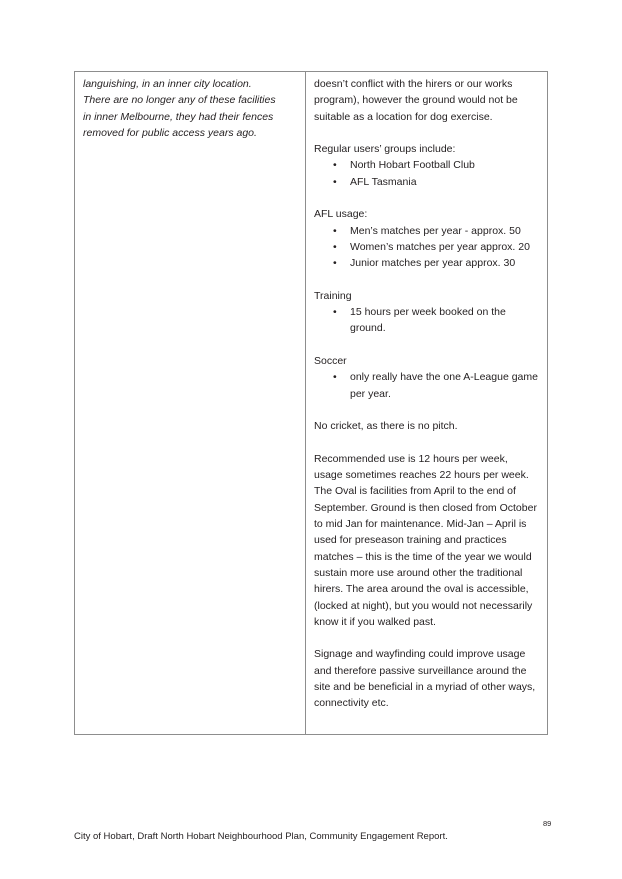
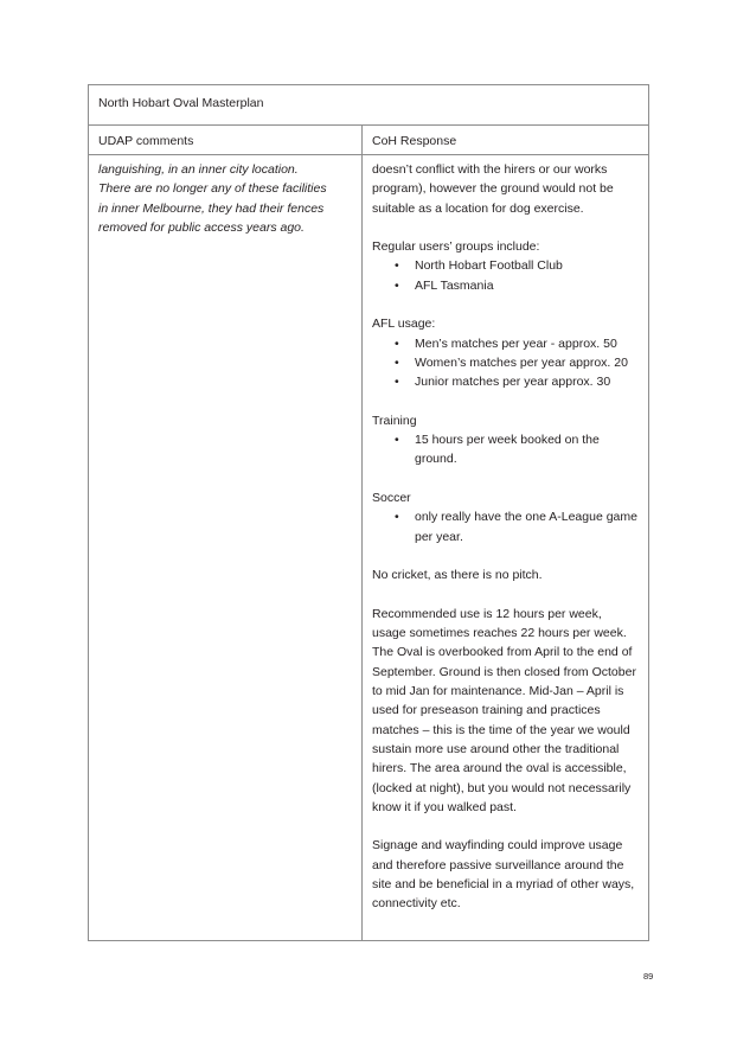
+ North Hobart Oval Masterplan
+ UDAP comments	CoH Response
- languishing, in an inner city location. There are no longer any of these facilities in inner Melbourne, they had their fences removed for public access years ago.	doesn’t conflict with the hirers or our works program), however the ground would not be suitable as a location for dog exercise. Regular users’ groups include: North Hobart Football Club AFL Tasmania AFL usage: Men’s matches per year - approx. 50 Women’s matches per year approx. 20 Junior matches per year approx. 30 Training 15 hours per week booked on the ground. Soccer only really have the one A-League game per year. No cricket, as there is no pitch. Recommended use is 12 hours per week, usage sometimes reaches 22 hours per week. The Oval is facilities from April to the end of September. Ground is then closed from October to mid Jan for maintenance. Mid-Jan – April is used for preseason training and practices matches – this is the time of the year we would sustain more use around other the traditional hirers. The area around the oval is accessible, (locked at night), but you would not necessarily know it if you walked past. Signage and wayfinding could improve usage and therefore passive surveillance around the site and be beneficial in a myriad of other ways, connectivity etc.
+ languishing, in an inner city location. There are no longer any of these facilities in inner Melbourne, they had their fences removed for public access years ago.	doesn’t conflict with the hirers or our works program), however the ground would not be suitable as a location for dog exercise. Regular users’ groups include: North Hobart Football Club AFL Tasmania AFL usage: Men’s matches per year - approx. 50 Women’s matches per year approx. 20 Junior matches per year approx. 30 Training 15 hours per week booked on the ground. Soccer only really have the one A-League game per year. No cricket, as there is no pitch. Recommended use is 12 hours per week, usage sometimes reaches 22 hours per week. The Oval is overbooked from April to the end of September. Ground is then closed from October to mid Jan for maintenance. Mid-Jan – April is used for preseason training and practices matches – this is the time of the year we would sustain more use around other the traditional hirers. The area around the oval is accessible, (locked at night), but you would not necessarily know it if you walked past. Signage and wayfinding could improve usage and therefore passive surveillance around the site and be beneficial in a myriad of other ways, connectivity etc.
- City of Hobart, Draft North Hobart Neighbourhood Plan, Community Engagement Report.
  89
